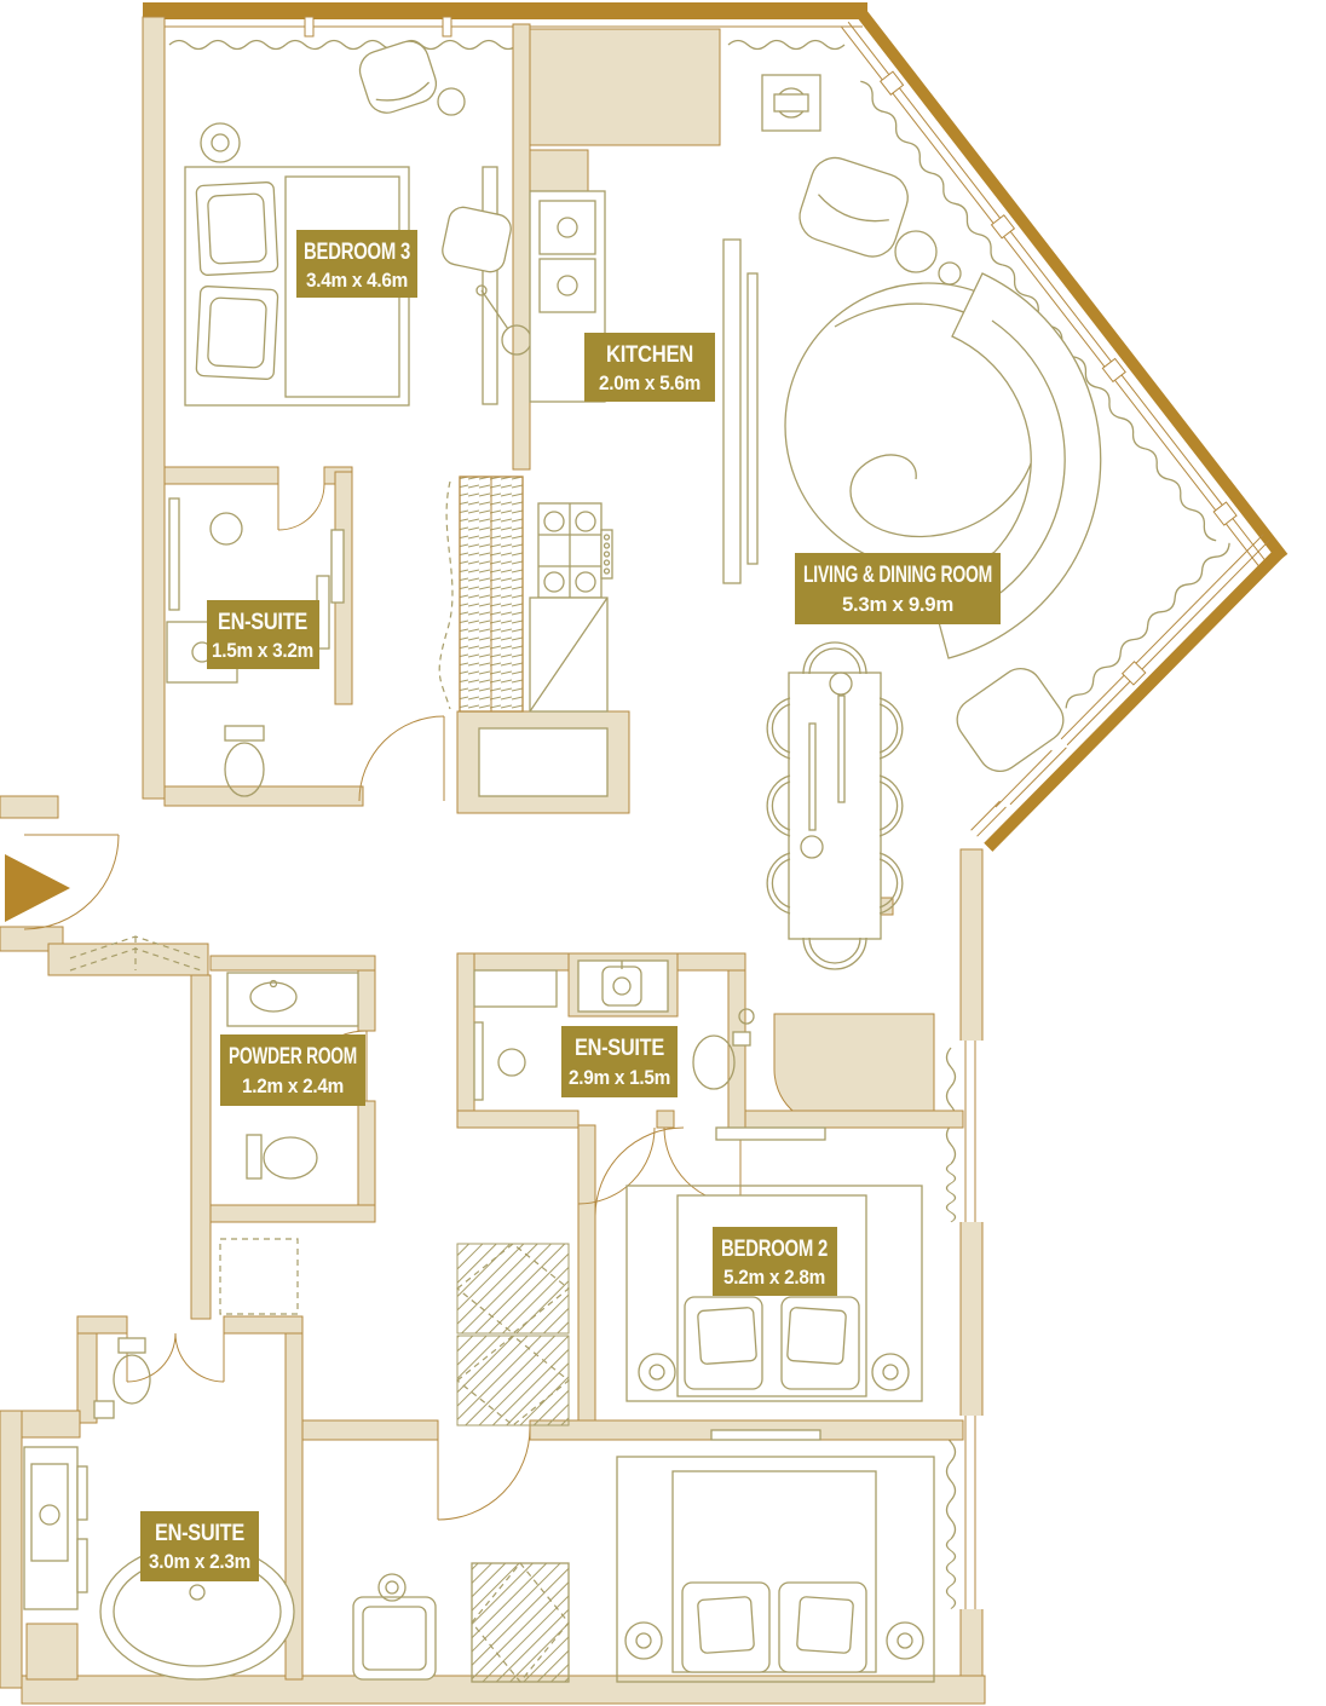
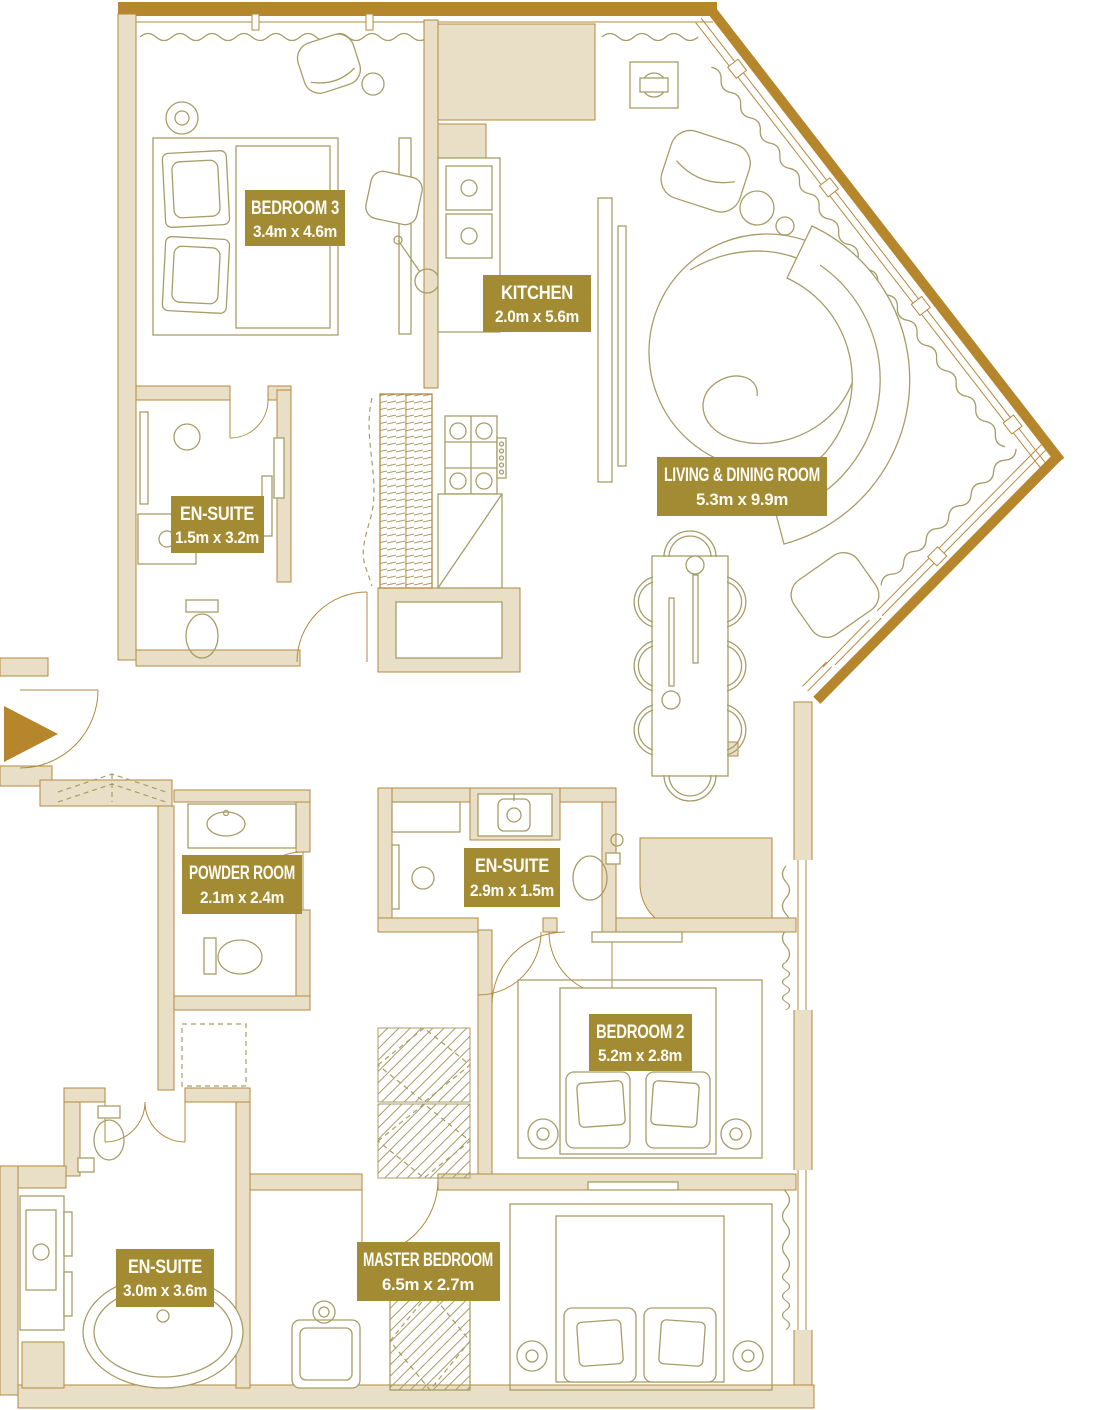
  BEDROOM 3
  3.4m x 4.6m
  KITCHEN
  2.0m x 5.6m
  EN-SUITE
  1.5m x 3.2m
  LIVING & DINING ROOM
  5.3m x 9.9m
  POWDER ROOM
- 1.2m x 2.4m
+ 2.1m x 2.4m
  EN-SUITE
  2.9m x 1.5m
  BEDROOM 2
  5.2m x 2.8m
  EN-SUITE
- 3.0m x 2.3m
+ 3.0m x 3.6m
+ MASTER BEDROOM
+ 6.5m x 2.7m
